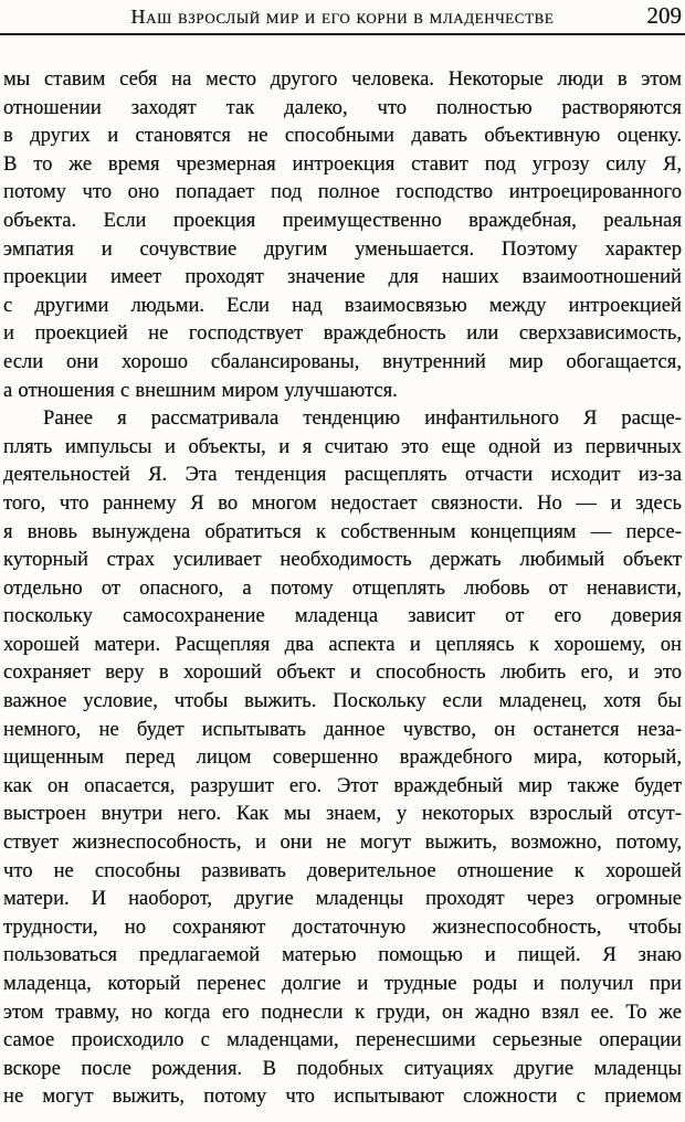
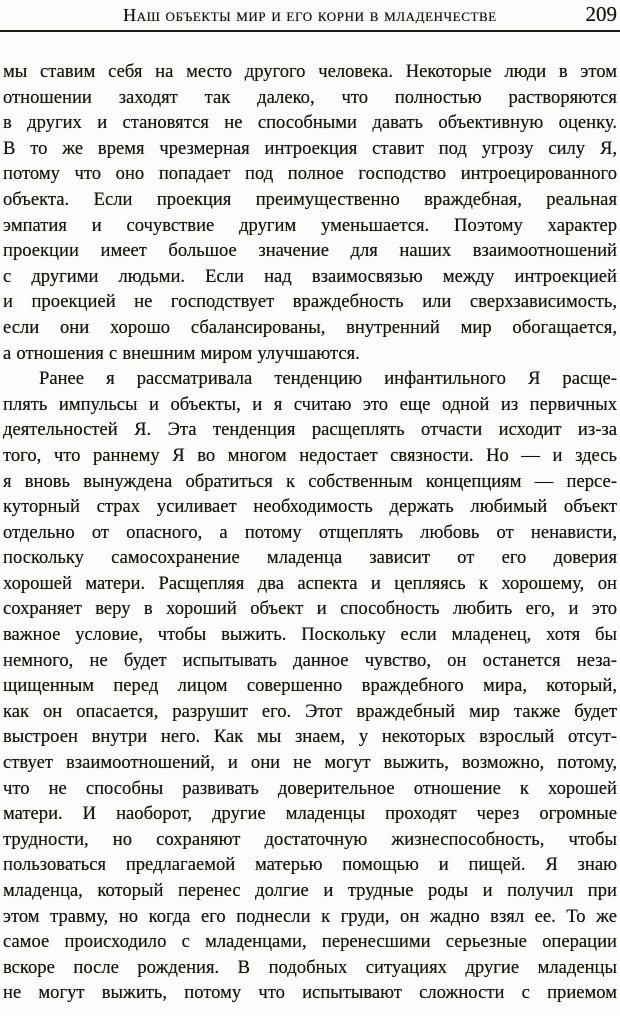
- Наш взрослый мир и его корни в младенчестве
+ Наш объекты мир и его корни в младенчестве
  209
  мы ставим себя на место другого человека. Некоторые люди в этом
  отношении заходят так далеко, что полностью растворяются
  в других и становятся не способными давать объективную оценку.
  В то же время чрезмерная интроекция ставит под угрозу силу Я,
  потому что оно попадает под полное господство интроецированного
  объекта. Если проекция преимущественно враждебная, реальная
  эмпатия и сочувствие другим уменьшается. Поэтому характер
- проекции имеет проходят значение для наших взаимоотношений
+ проекции имеет большое значение для наших взаимоотношений
  с другими людьми. Если над взаимосвязью между интроекцией
  и проекцией не господствует враждебность или сверхзависимость,
  если они хорошо сбалансированы, внутренний мир обогащается,
  а отношения с внешним миром улучшаются.
  Ранее я рассматривала тенденцию инфантильного Я расще-
  плять импульсы и объекты, и я считаю это еще одной из первичных
  деятельностей Я. Эта тенденция расщеплять отчасти исходит из-за
  того, что раннему Я во многом недостает связности. Но — и здесь
  я вновь вынуждена обратиться к собственным концепциям — персе-
  куторный страх усиливает необходимость держать любимый объект
  отдельно от опасного, а потому отщеплять любовь от ненависти,
  поскольку самосохранение младенца зависит от его доверия
  хорошей матери. Расщепляя два аспекта и цепляясь к хорошему, он
  сохраняет веру в хороший объект и способность любить его, и это
  важное условие, чтобы выжить. Поскольку если младенец, хотя бы
  немного, не будет испытывать данное чувство, он останется неза-
  щищенным перед лицом совершенно враждебного мира, который,
  как он опасается, разрушит его. Этот враждебный мир также будет
  выстроен внутри него. Как мы знаем, у некоторых взрослый отсут-
- ствует жизнеспособность, и они не могут выжить, возможно, потому,
+ ствует взаимоотношений, и они не могут выжить, возможно, потому,
  что не способны развивать доверительное отношение к хорошей
  матери. И наоборот, другие младенцы проходят через огромные
  трудности, но сохраняют достаточную жизнеспособность, чтобы
  пользоваться предлагаемой матерью помощью и пищей. Я знаю
  младенца, который перенес долгие и трудные роды и получил при
  этом травму, но когда его поднесли к груди, он жадно взял ее. То же
  самое происходило с младенцами, перенесшими серьезные операции
  вскоре после рождения. В подобных ситуациях другие младенцы
  не могут выжить, потому что испытывают сложности с приемом
